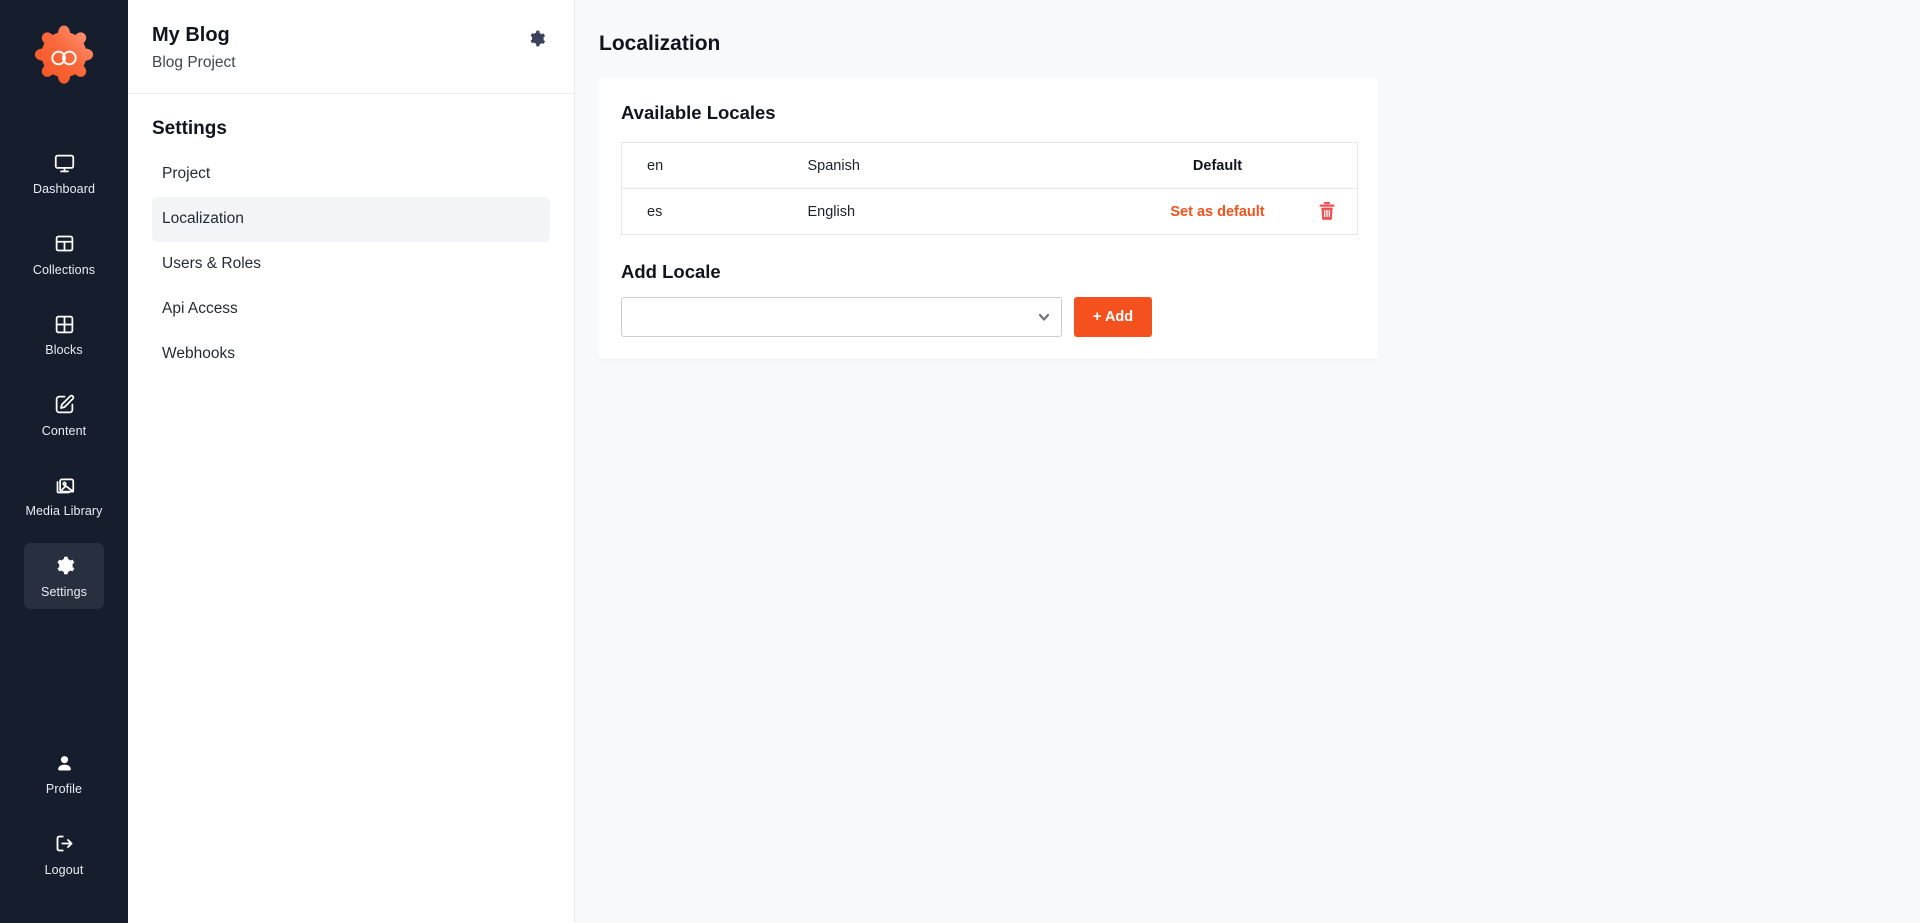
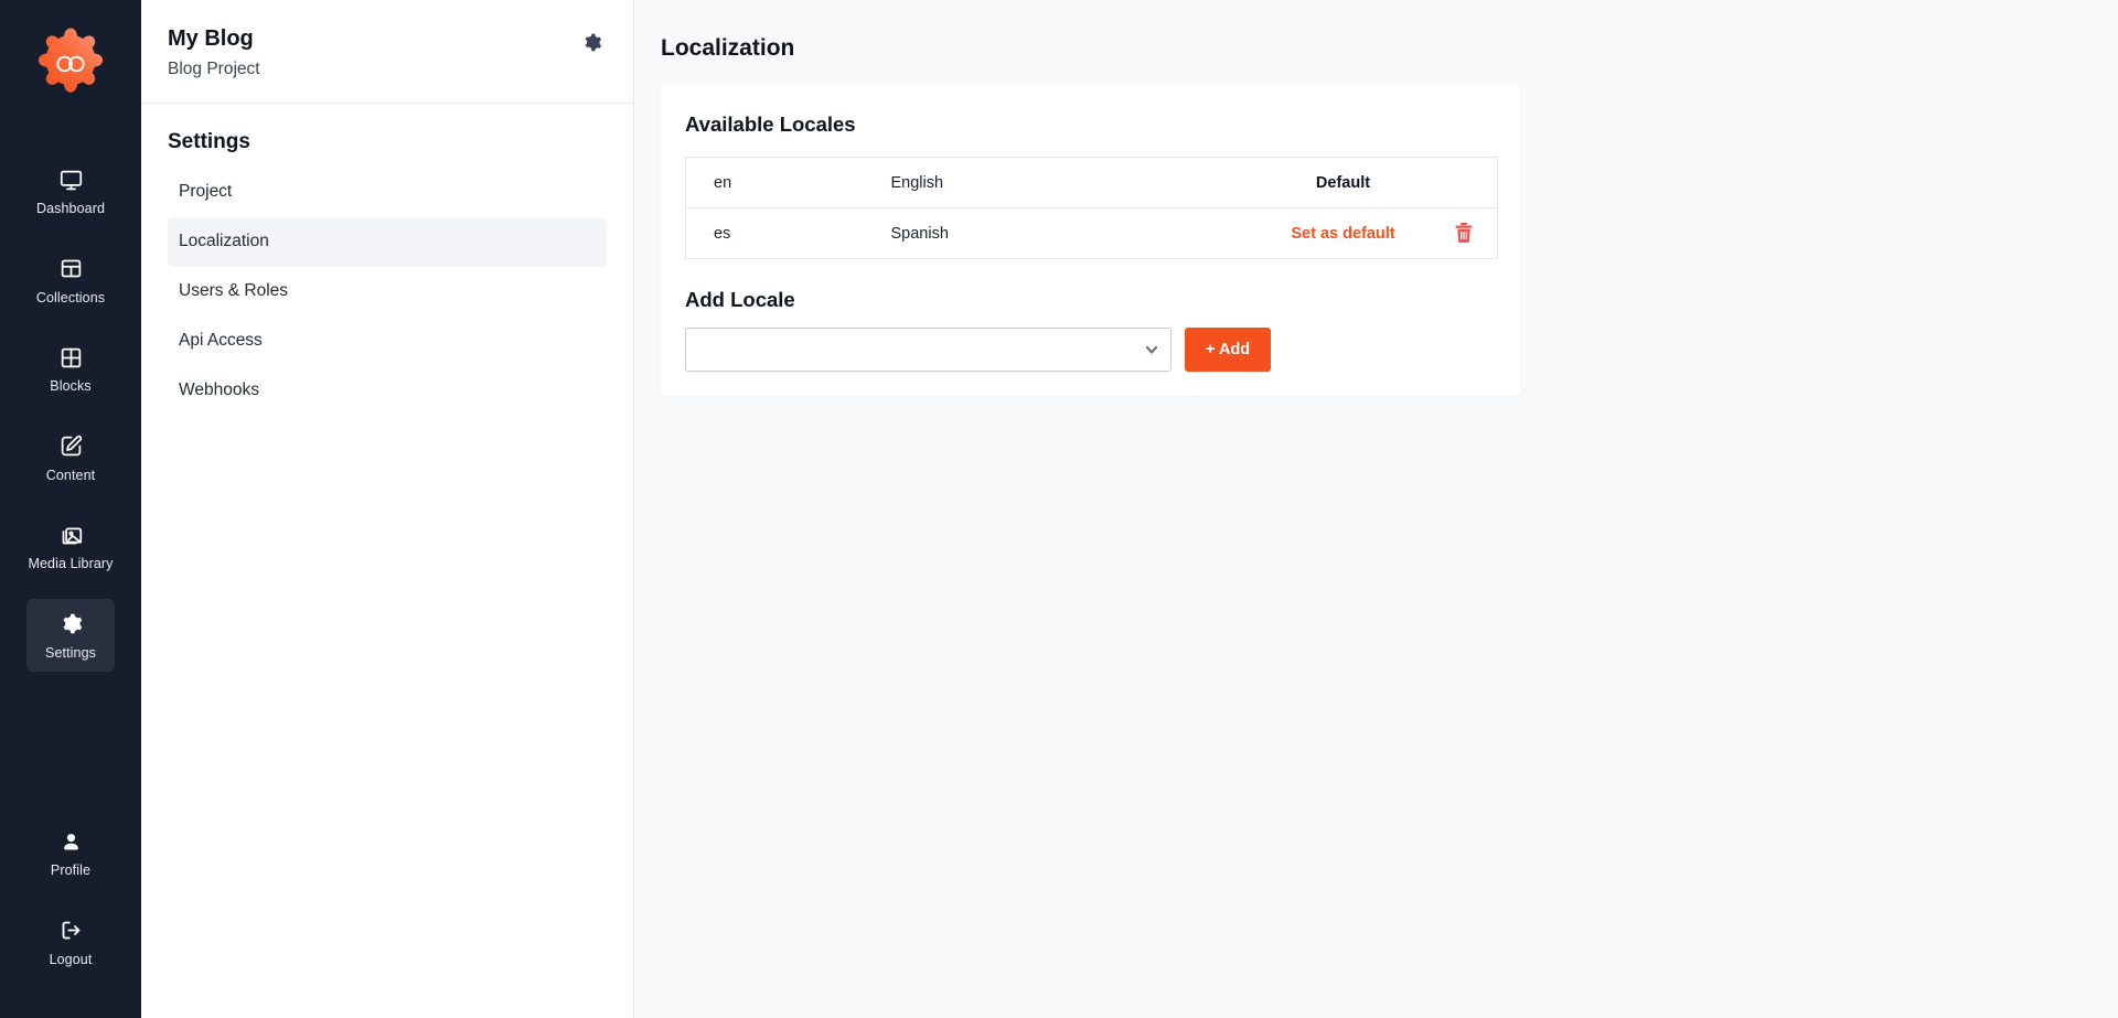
  Dashboard
  Collections
  Blocks
  Content
  Media Library
  Settings
  Profile
  Logout
  My Blog
  Blog Project
  Settings
  Project
  Localization
  Users & Roles
  Api Access
  Webhooks
  Localization
  Available Locales
- en	Spanish	Default
+ en	English	Default
- es	English	Set as default
+ es	Spanish	Set as default
  Add Locale
  + Add
